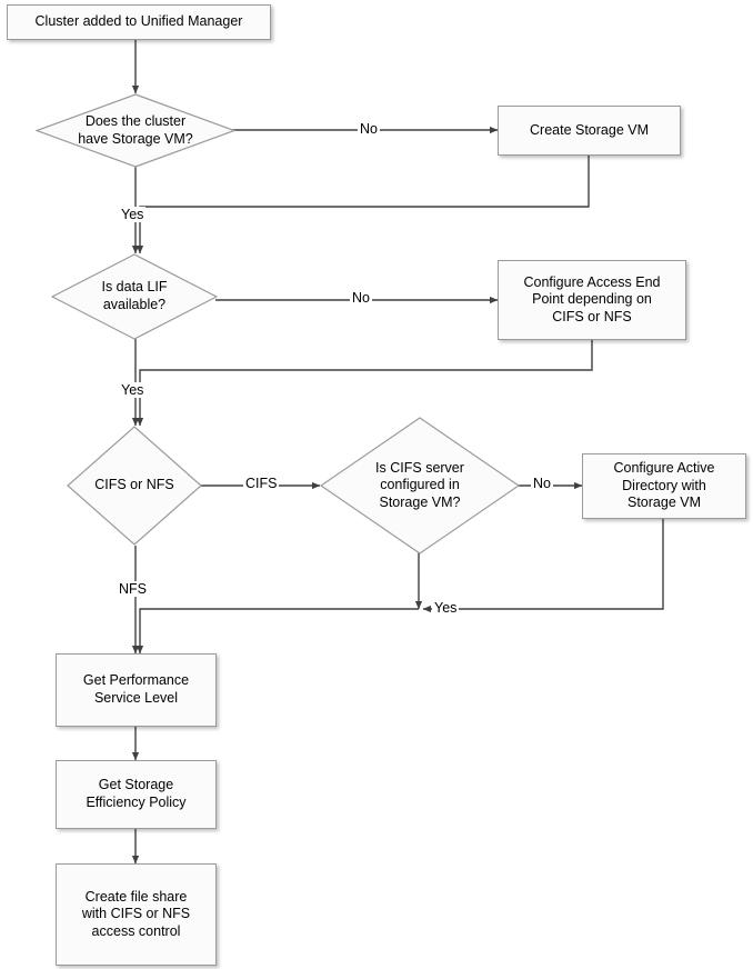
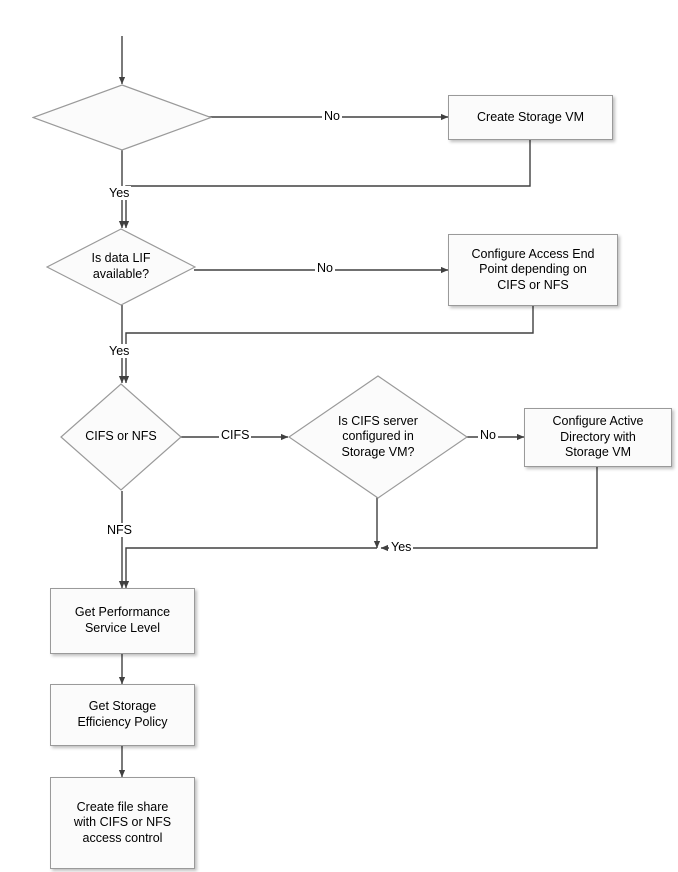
- Cluster added to Unified Manager
- Does the cluster
- have Storage VM?
  Create Storage VM
  Is data LIF
  available?
  Configure Access End
  Point depending on
  CIFS or NFS
  CIFS or NFS
  Is CIFS server
  configured in
  Storage VM?
  Configure Active
  Directory with
  Storage VM
  Get Performance
  Service Level
  Get Storage
  Efficiency Policy
  Create file share
  with CIFS or NFS
  access control
  No
  Yes
  No
  Yes
  CIFS
  NFS
  No
  Yes
